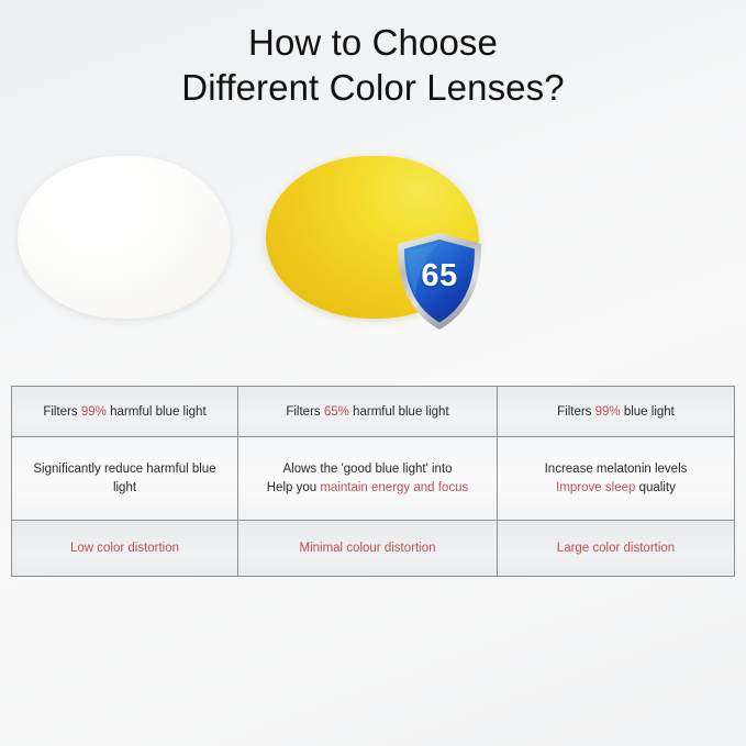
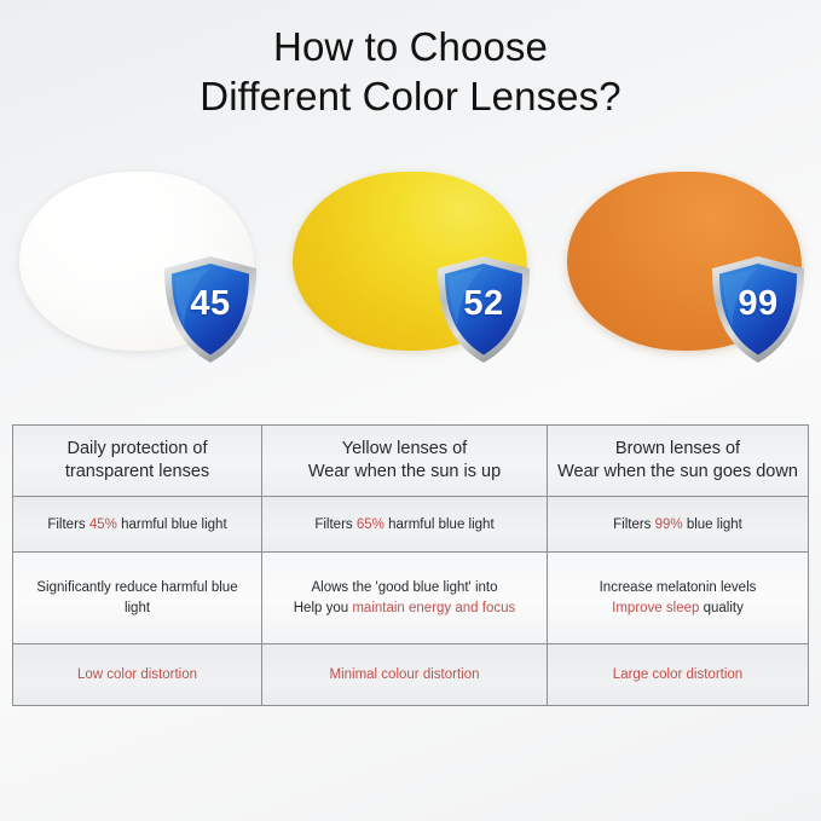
  How to Choose
  Different Color Lenses?
+ 45
- 65
+ 52
+ 99
+ Daily protection of transparent lenses	Yellow lenses of Wear when the sun is up	Brown lenses of Wear when the sun goes down
- Filters 99% harmful blue light	Filters 65% harmful blue light	Filters 99% blue light
+ Filters 45% harmful blue light	Filters 65% harmful blue light	Filters 99% blue light
  Significantly reduce harmful blue light	Alows the 'good blue light' into Help you maintain energy and focus	Increase melatonin levels Improve sleep quality
  Low color distortion	Minimal colour distortion	Large color distortion
